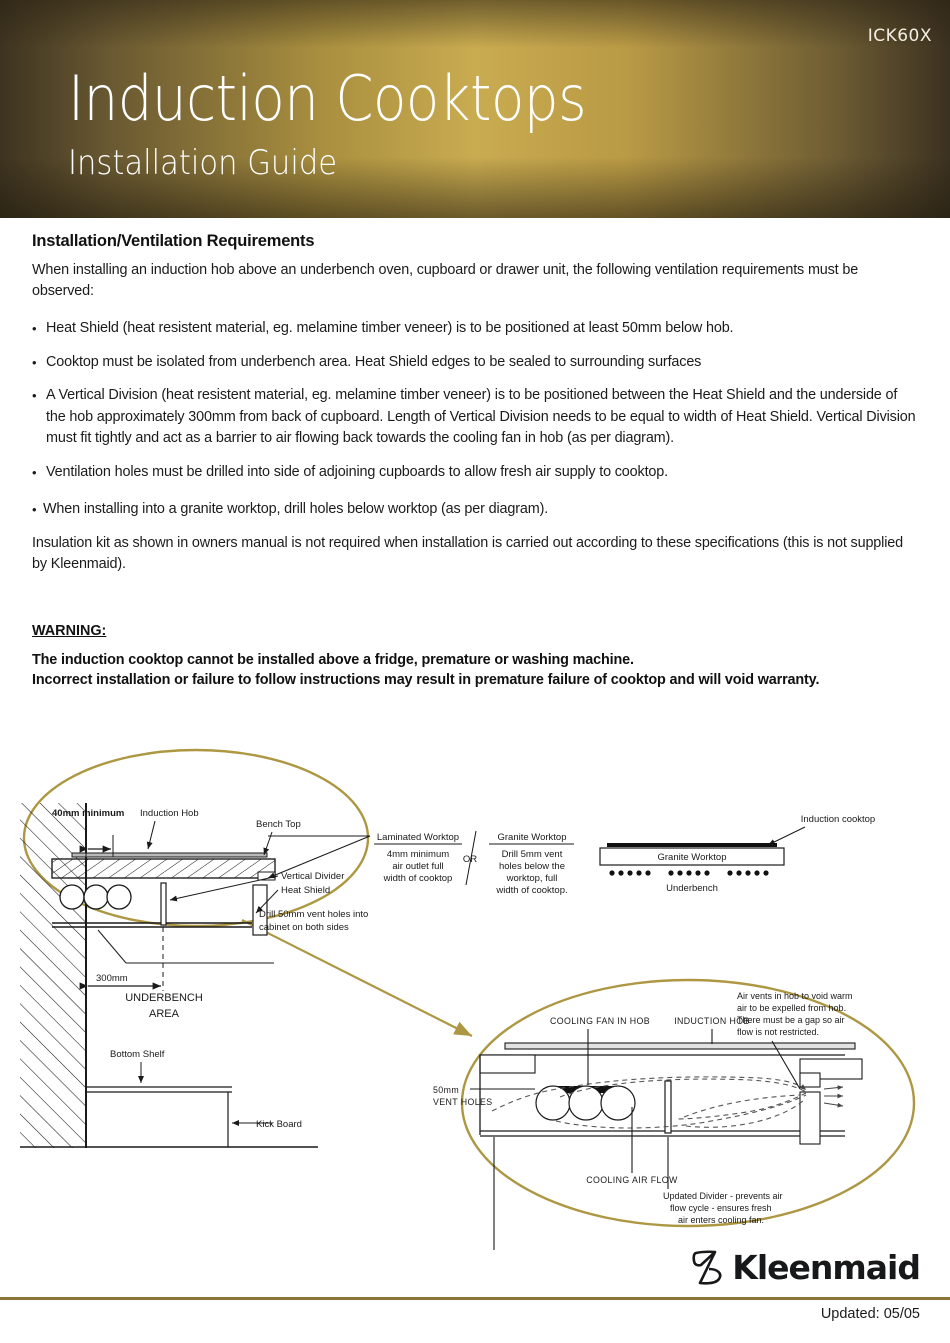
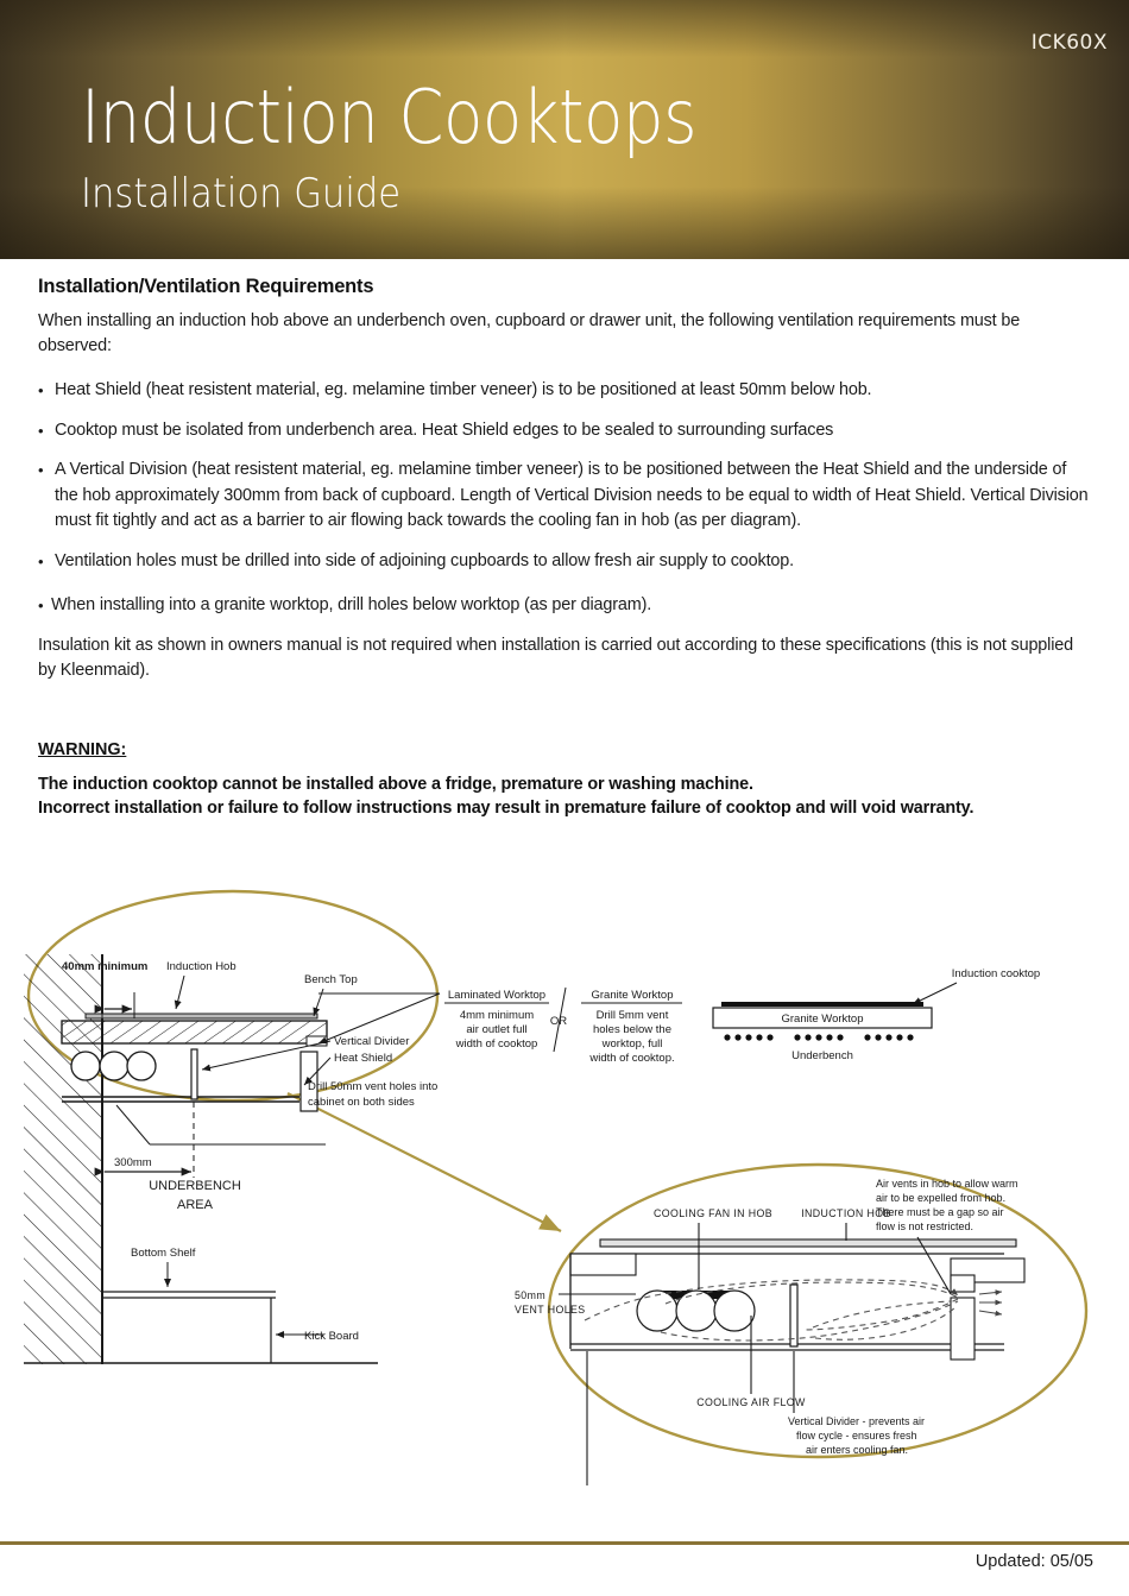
  ICK60X
  Induction Cooktops
  Installation Guide
  Installation/Ventilation Requirements
  When installing an induction hob above an underbench oven, cupboard or drawer unit, the following ventilation requirements must be observed:
  Heat Shield (heat resistent material, eg. melamine timber veneer) is to be positioned at least 50mm below hob.
  Cooktop must be isolated from underbench area. Heat Shield edges to be sealed to surrounding surfaces
  A Vertical Division (heat resistent material, eg. melamine timber veneer) is to be positioned between the Heat Shield and the underside of the hob approximately 300mm from back of cupboard. Length of Vertical Division needs to be equal to width of Heat Shield. Vertical Division must fit tightly and act as a barrier to air flowing back towards the cooling fan in hob (as per diagram).
  Ventilation holes must be drilled into side of adjoining cupboards to allow fresh air supply to cooktop.
  When installing into a granite worktop, drill holes below worktop (as per diagram).
  Insulation kit as shown in owners manual is not required when installation is carried out according to these specifications (this is not supplied by Kleenmaid).
  WARNING:
  The induction cooktop cannot be installed above a fridge, premature or washing machine.
  Incorrect installation or failure to follow instructions may result in premature failure of cooktop and will void warranty.
  40mm minimum
  Induction Hob
  Bench Top
  Vertical Divider
  Heat Shield
  Drill 50mm vent holes into
  cabinet on both sides
  300mm
  UNDERBENCH
  AREA
  Bottom Shelf
  Kick Board
  Laminated Worktop
  4mm minimum
  air outlet full
  width of cooktop
  OR
  Granite Worktop
  Drill 5mm vent
  holes below the
  worktop, full
  width of cooktop.
  Induction cooktop
  Granite Worktop
  Underbench
  COOLING FAN IN HOB
  INDUCTION HOB
- Air vents in hob to void warm
+ Air vents in hob to allow warm
  air to be expelled from hob.
  There must be a gap so air
  flow is not restricted.
  50mm
  VENT HOLES
  COOLING AIR FLOW
- Updated Divider - prevents air
+ Vertical Divider - prevents air
  flow cycle - ensures fresh
  air enters cooling fan.
- Kleenmaid
  Updated: 05/05
